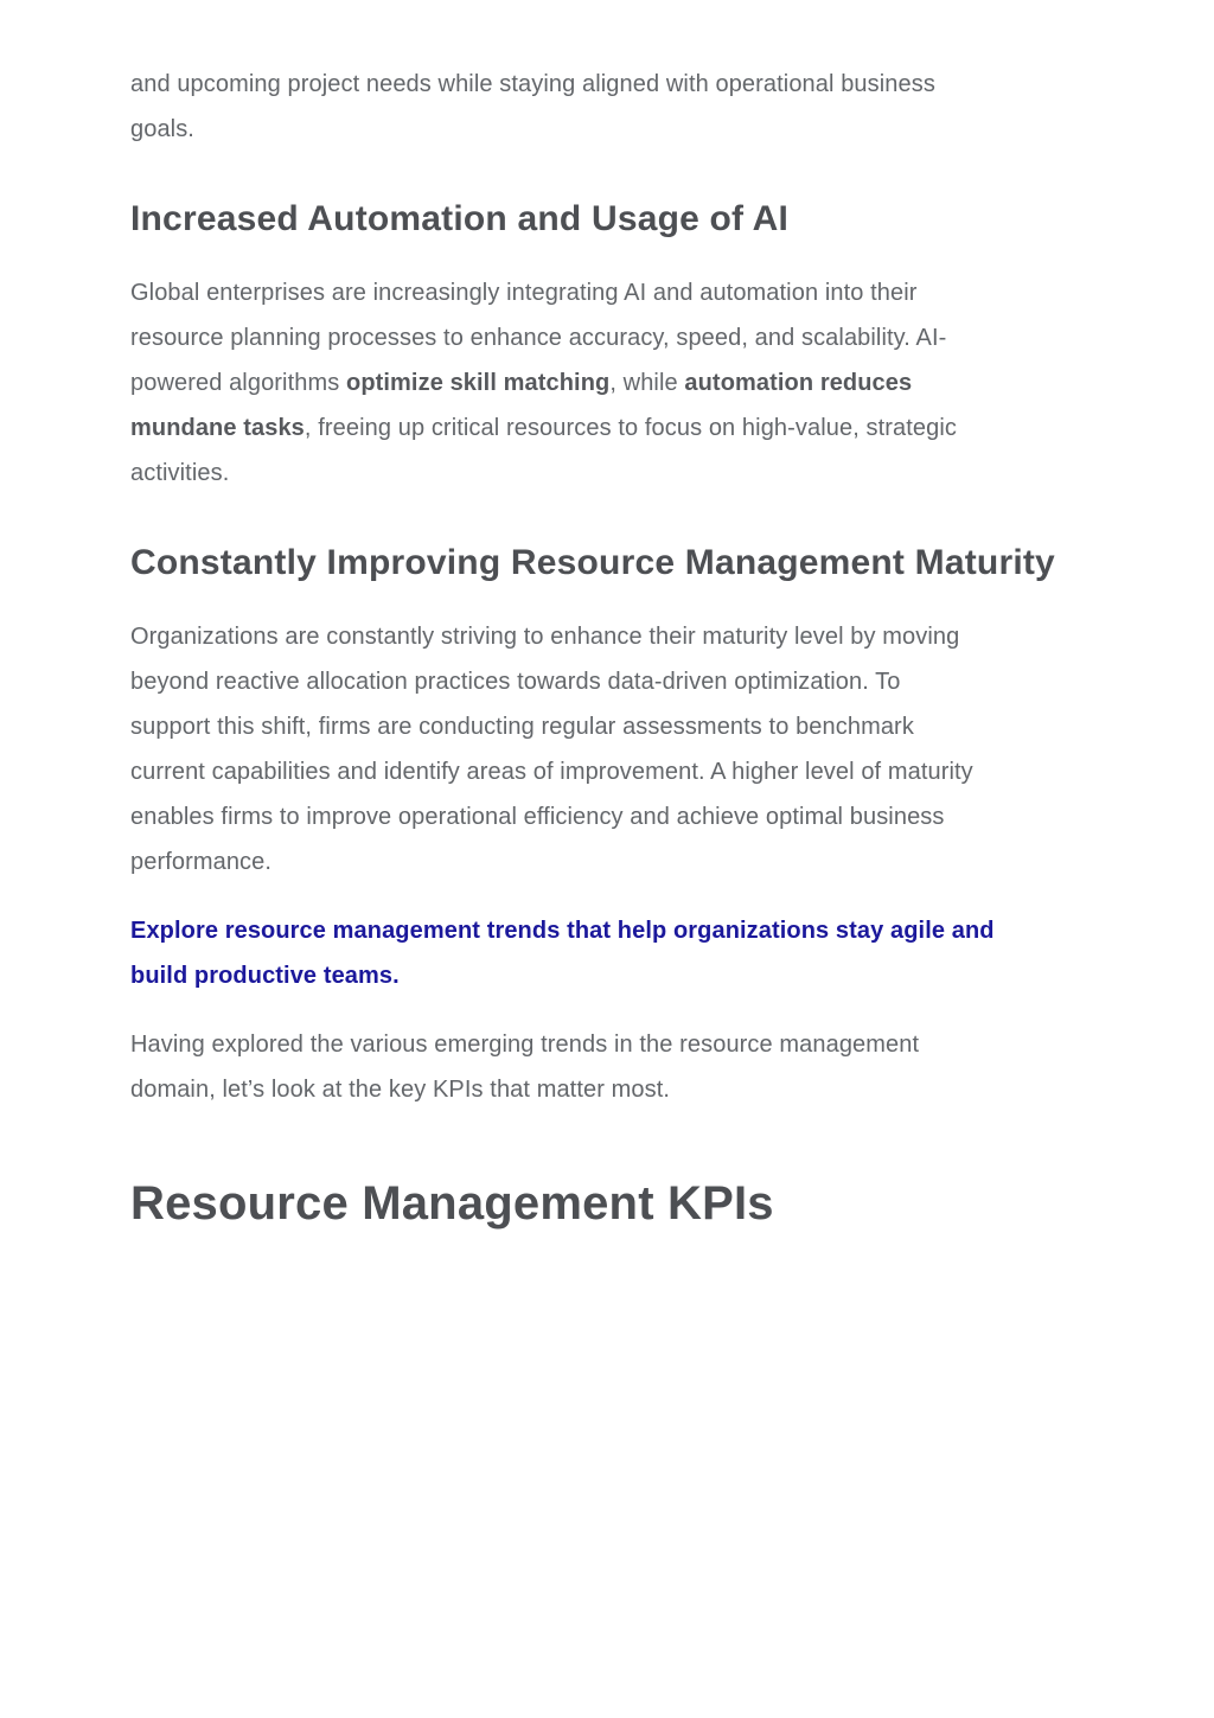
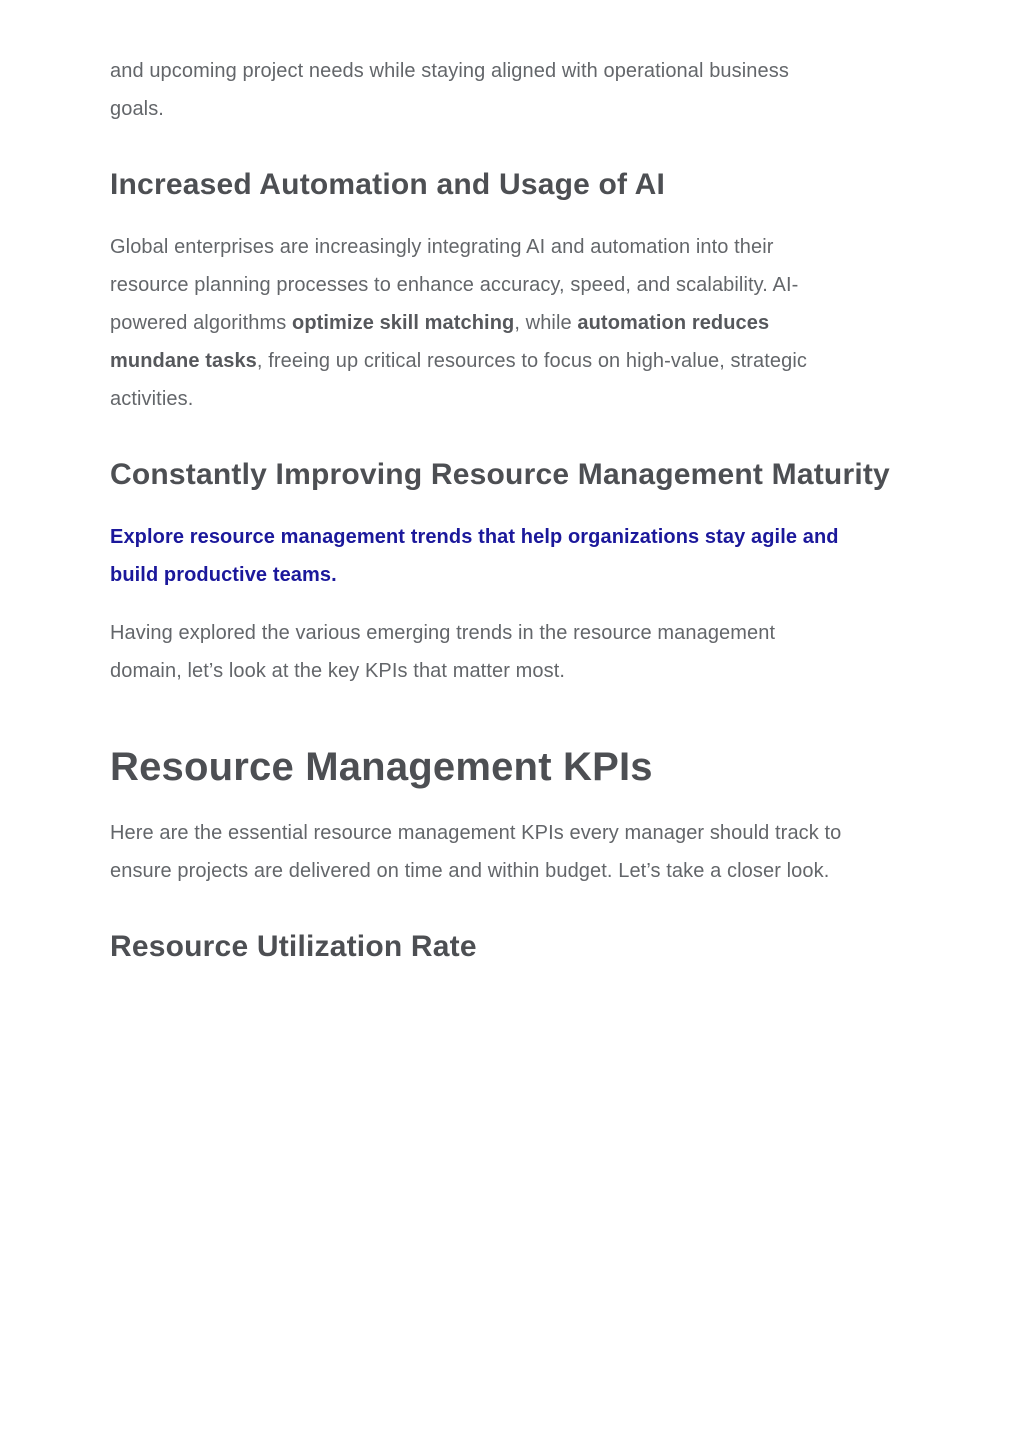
  and upcoming project needs while staying aligned with operational business
  goals.
  Increased Automation and Usage of AI
  Global enterprises are increasingly integrating AI and automation into their
  resource planning processes to enhance accuracy, speed, and scalability. AI-
  powered algorithms optimize skill matching, while automation reduces
  mundane tasks, freeing up critical resources to focus on high-value, strategic
  activities.
  Constantly Improving Resource Management Maturity
- Organizations are constantly striving to enhance their maturity level by moving
- beyond reactive allocation practices towards data-driven optimization. To
- support this shift, firms are conducting regular assessments to benchmark
- current capabilities and identify areas of improvement. A higher level of maturity
- enables firms to improve operational efficiency and achieve optimal business
- performance.
  Explore resource management trends that help organizations stay agile and
  build productive teams.
  Having explored the various emerging trends in the resource management
  domain, let’s look at the key KPIs that matter most.
  Resource Management KPIs
+ Here are the essential resource management KPIs every manager should track to
+ ensure projects are delivered on time and within budget. Let’s take a closer look.
+ Resource Utilization Rate
